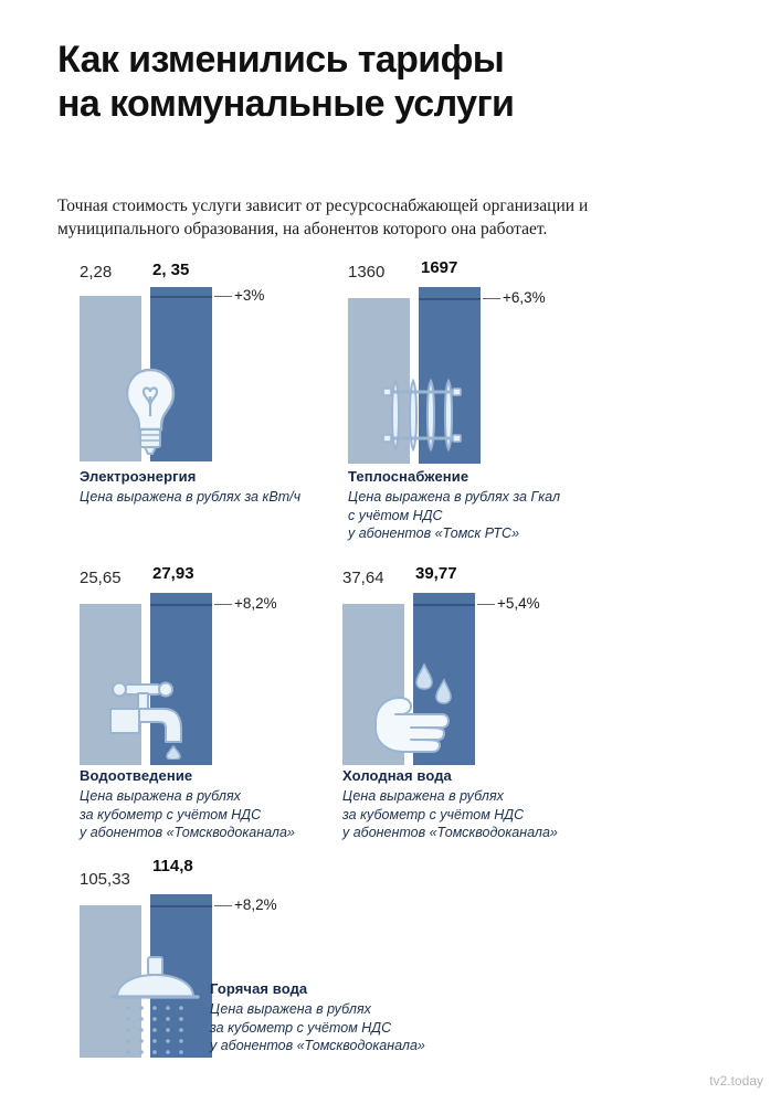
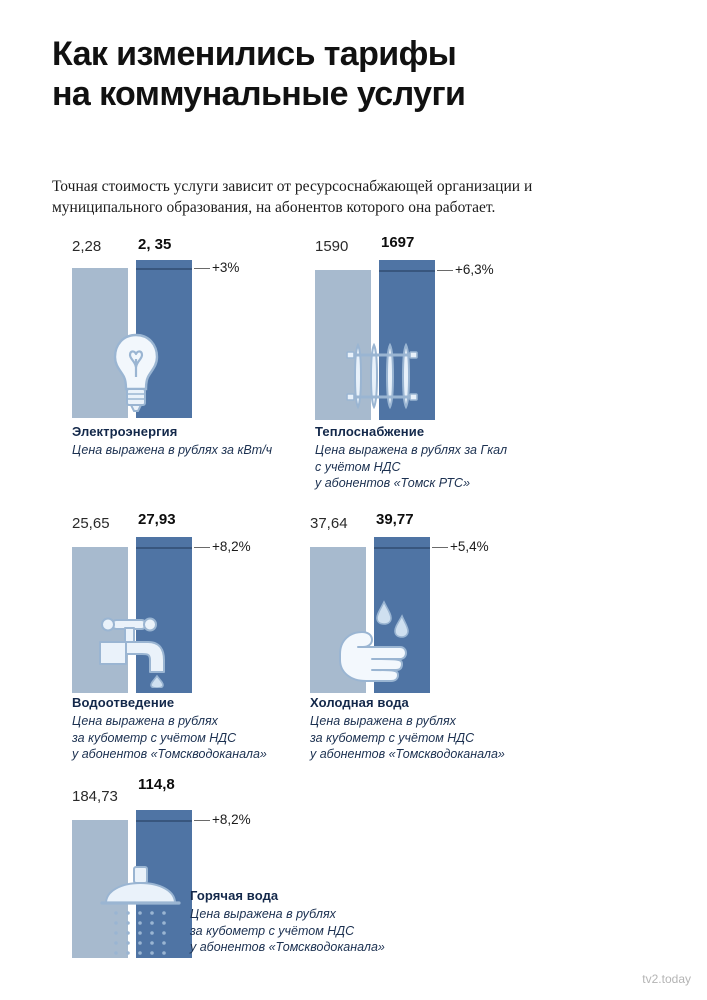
  Как изменились тарифы
  на коммунальные услуги
  Точная стоимость услуги зависит от ресурсоснабжающей организации и муниципального образования, на абонентов которого она работает.
  2,28
  2, 35
  +3%
  Электроэнергия
  Цена выражена в рублях за кВт/ч
- 1360
+ 1590
  1697
  +6,3%
  Теплоснабжение
  Цена выражена в рублях за Гкал
  с учётом НДС
  у абонентов «Томск РТС»
  25,65
  27,93
  +8,2%
  Водоотведение
  Цена выражена в рублях
  за кубометр с учётом НДС
  у абонентов «Томскводоканала»
  37,64
  39,77
  +5,4%
  Холодная вода
  Цена выражена в рублях
  за кубометр с учётом НДС
  у абонентов «Томскводоканала»
- 105,33
+ 184,73
  114,8
  +8,2%
  Горячая вода
  Цена выражена в рублях
  за кубометр с учётом НДС
  у абонентов «Томскводоканала»
  tv2.today
